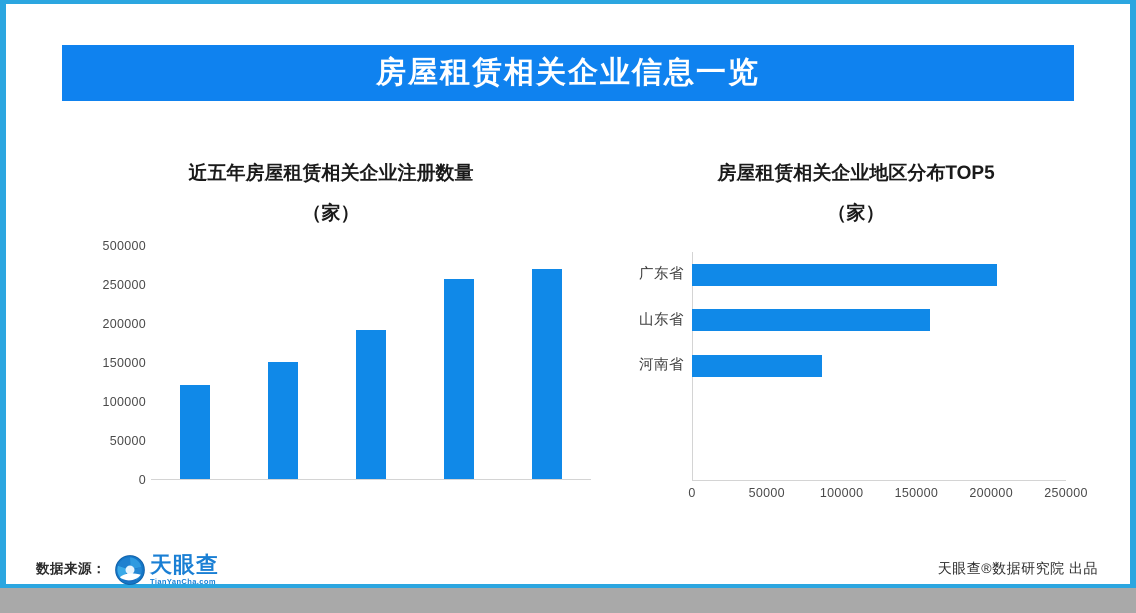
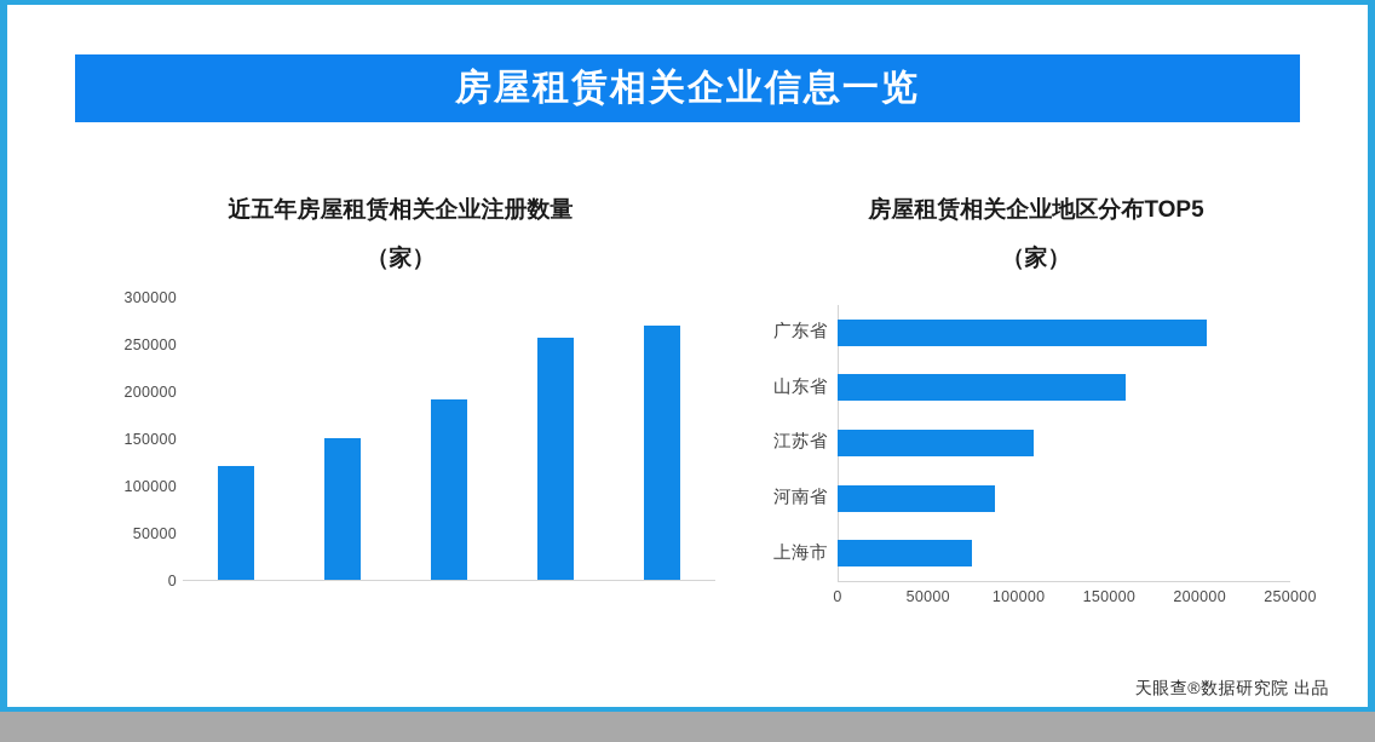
  房屋租赁相关企业信息一览
  近五年房屋租赁相关企业注册数量
  （家）
  0
  50000
  100000
  150000
  200000
  250000
- 500000
+ 300000
  房屋租赁相关企业地区分布TOP5
  （家）
  广东省
  山东省
+ 江苏省
  河南省
+ 上海市
  0
  50000
  100000
  150000
  200000
  250000
- 数据来源：
- 天眼查
- TianYanCha.com
  天眼查®数据研究院 出品
